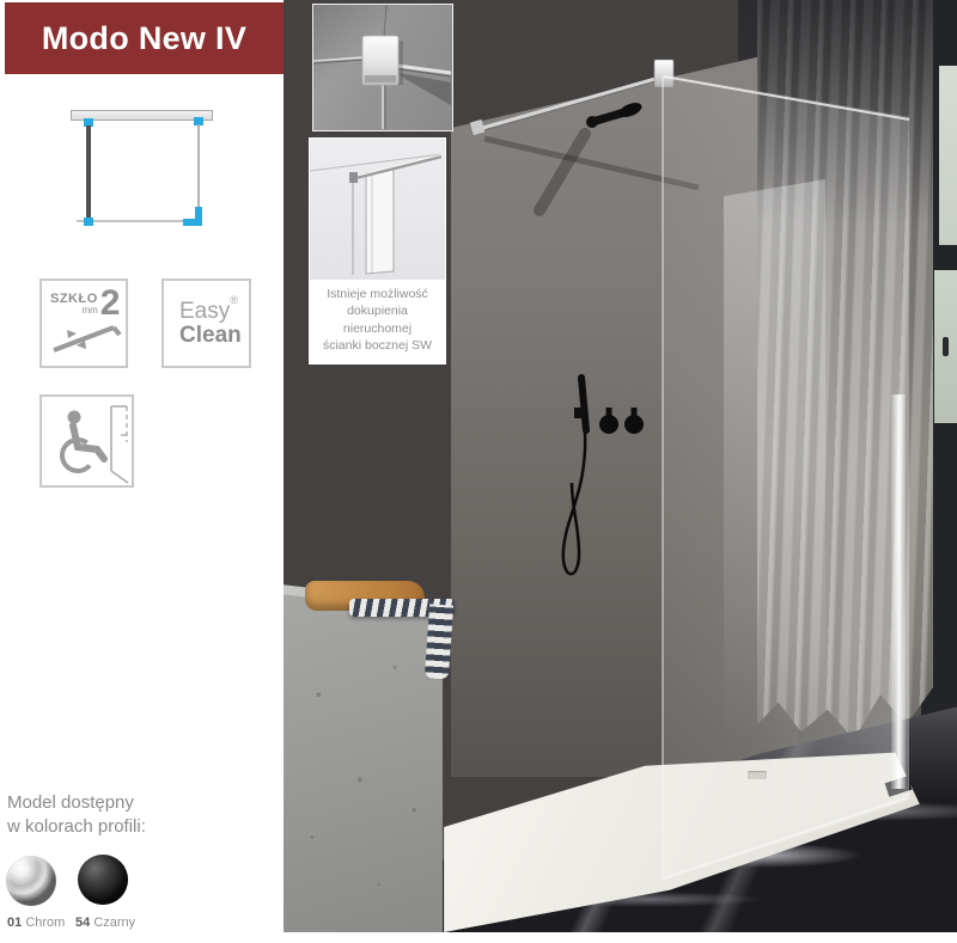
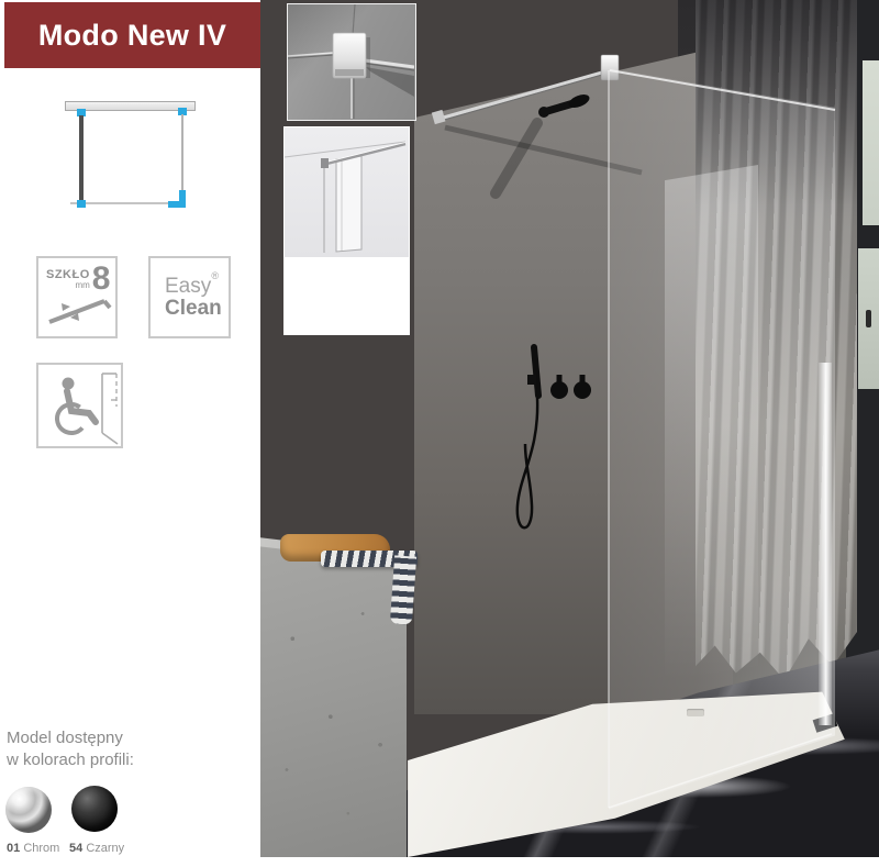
  Modo New IV
  SZKŁO
  mm
- 2
+ 8
  Easy
  Clean
  ®
  Model dostępny
  w kolorach profili:
  01 Chrom
  54 Czarny
- Istnieje możliwość
- dokupienia
- nieruchomej
- ścianki bocznej SW
